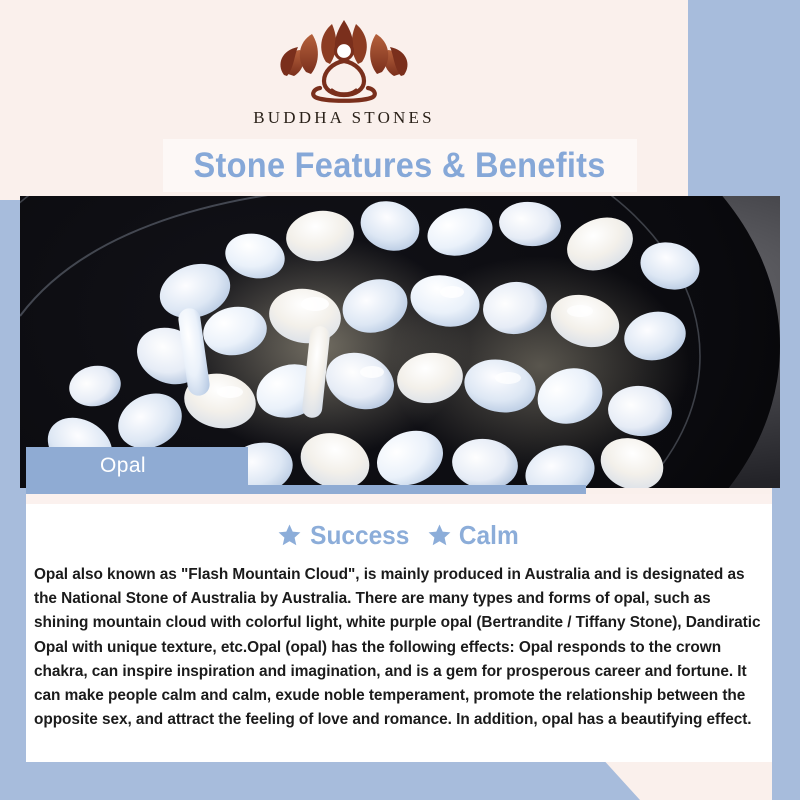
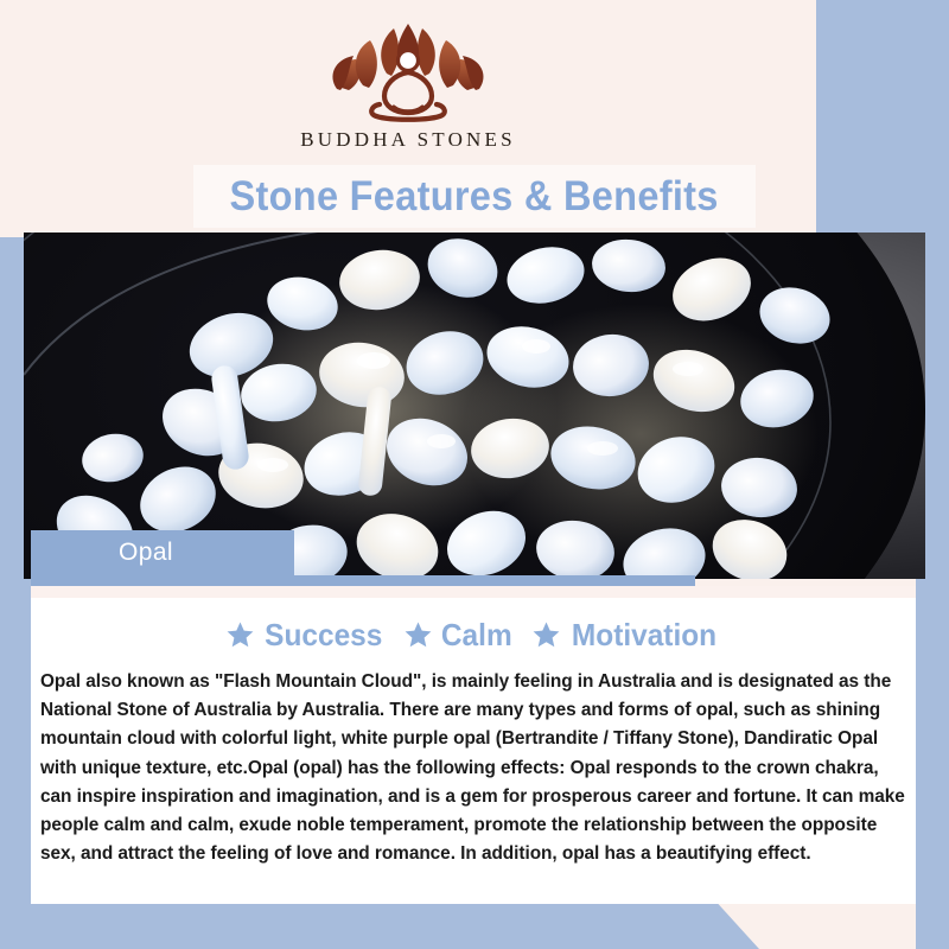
  BUDDHA STONES
  Stone Features & Benefits
  Opal
  Success
  Calm
+ Motivation
- Opal also known as "Flash Mountain Cloud", is mainly produced in Australia and is designated as the National Stone of Australia by Australia. There are many types and forms of opal, such as shining mountain cloud with colorful light, white purple opal (Bertrandite / Tiffany Stone), Dandiratic Opal with unique texture, etc.Opal (opal) has the following effects: Opal responds to the crown chakra, can inspire inspiration and imagination, and is a gem for prosperous career and fortune. It can make people calm and calm, exude noble temperament, promote the relationship between the opposite sex, and attract the feeling of love and romance. In addition, opal has a beautifying effect.
+ Opal also known as "Flash Mountain Cloud", is mainly feeling in Australia and is designated as the National Stone of Australia by Australia. There are many types and forms of opal, such as shining mountain cloud with colorful light, white purple opal (Bertrandite / Tiffany Stone), Dandiratic Opal with unique texture, etc.Opal (opal) has the following effects: Opal responds to the crown chakra, can inspire inspiration and imagination, and is a gem for prosperous career and fortune. It can make people calm and calm, exude noble temperament, promote the relationship between the opposite sex, and attract the feeling of love and romance. In addition, opal has a beautifying effect.
